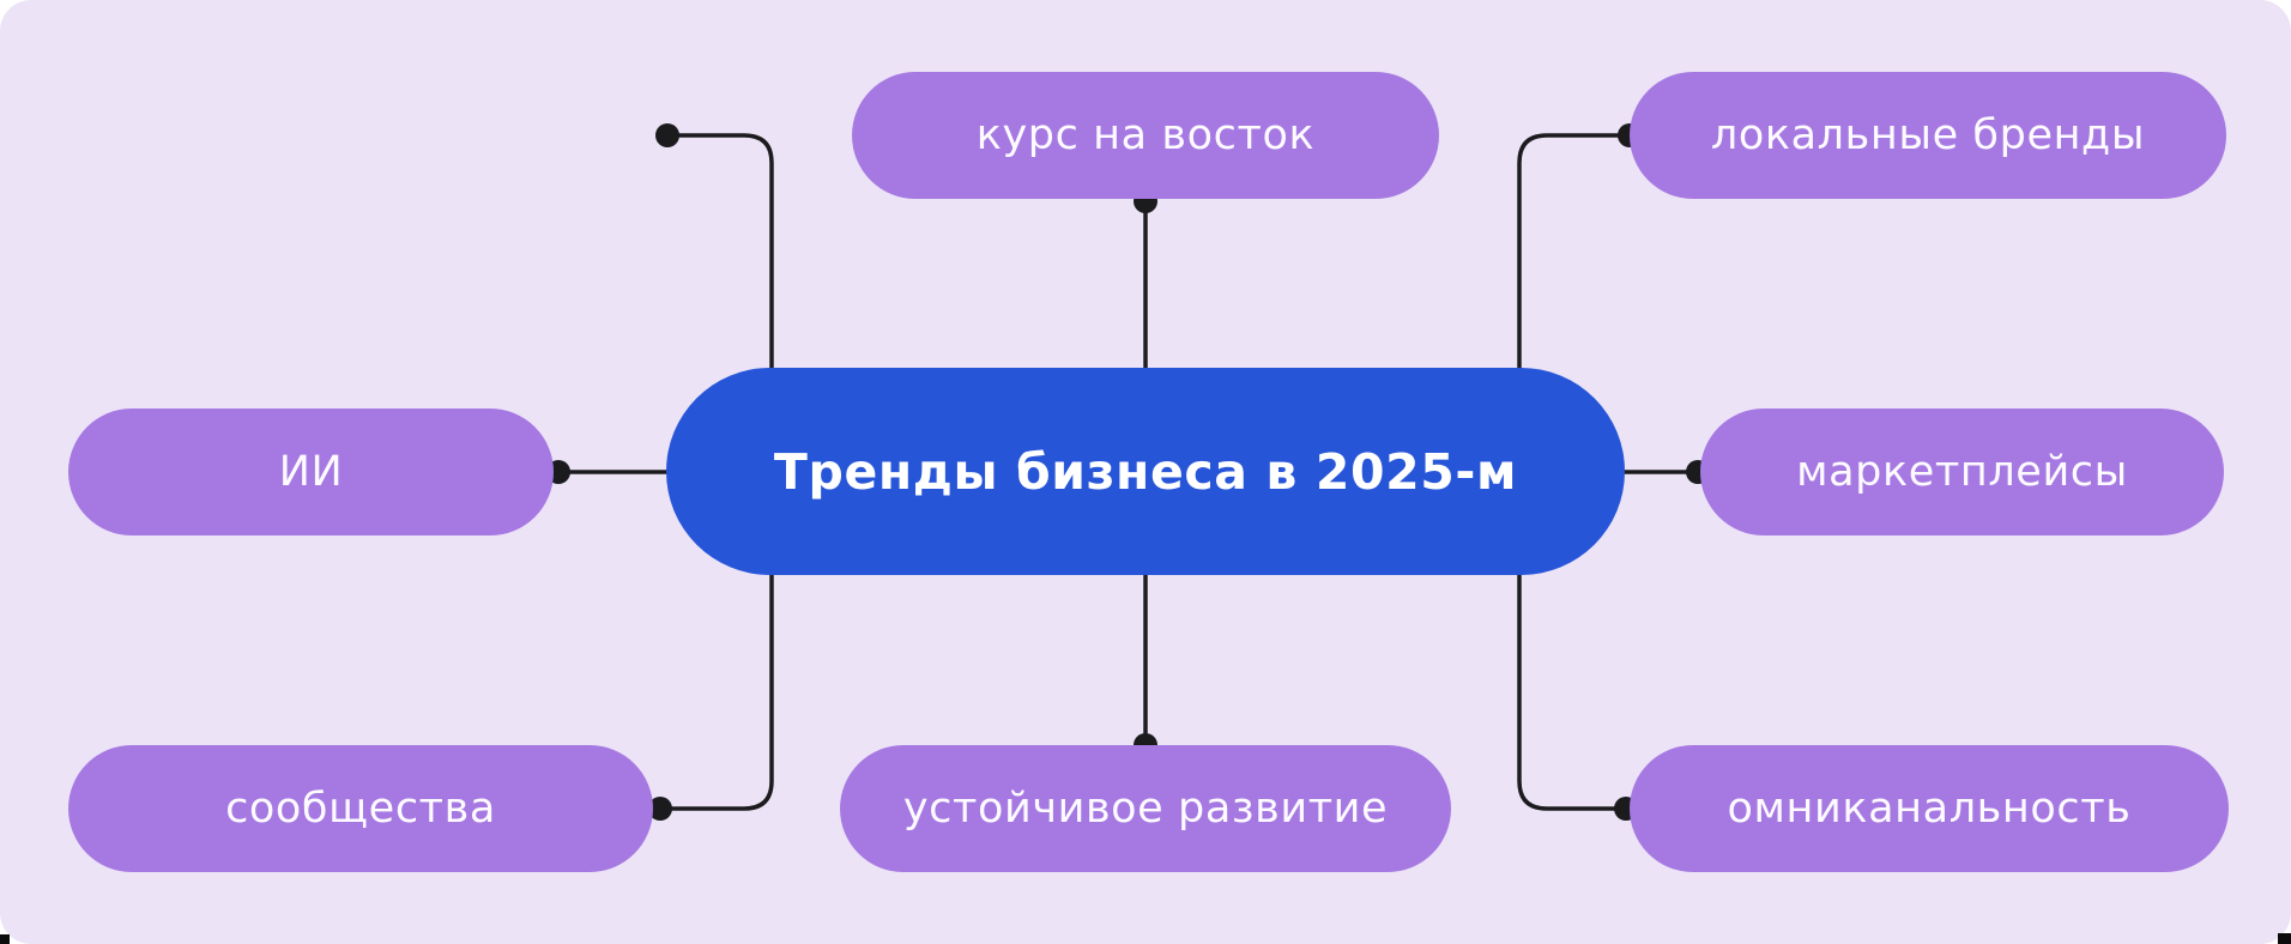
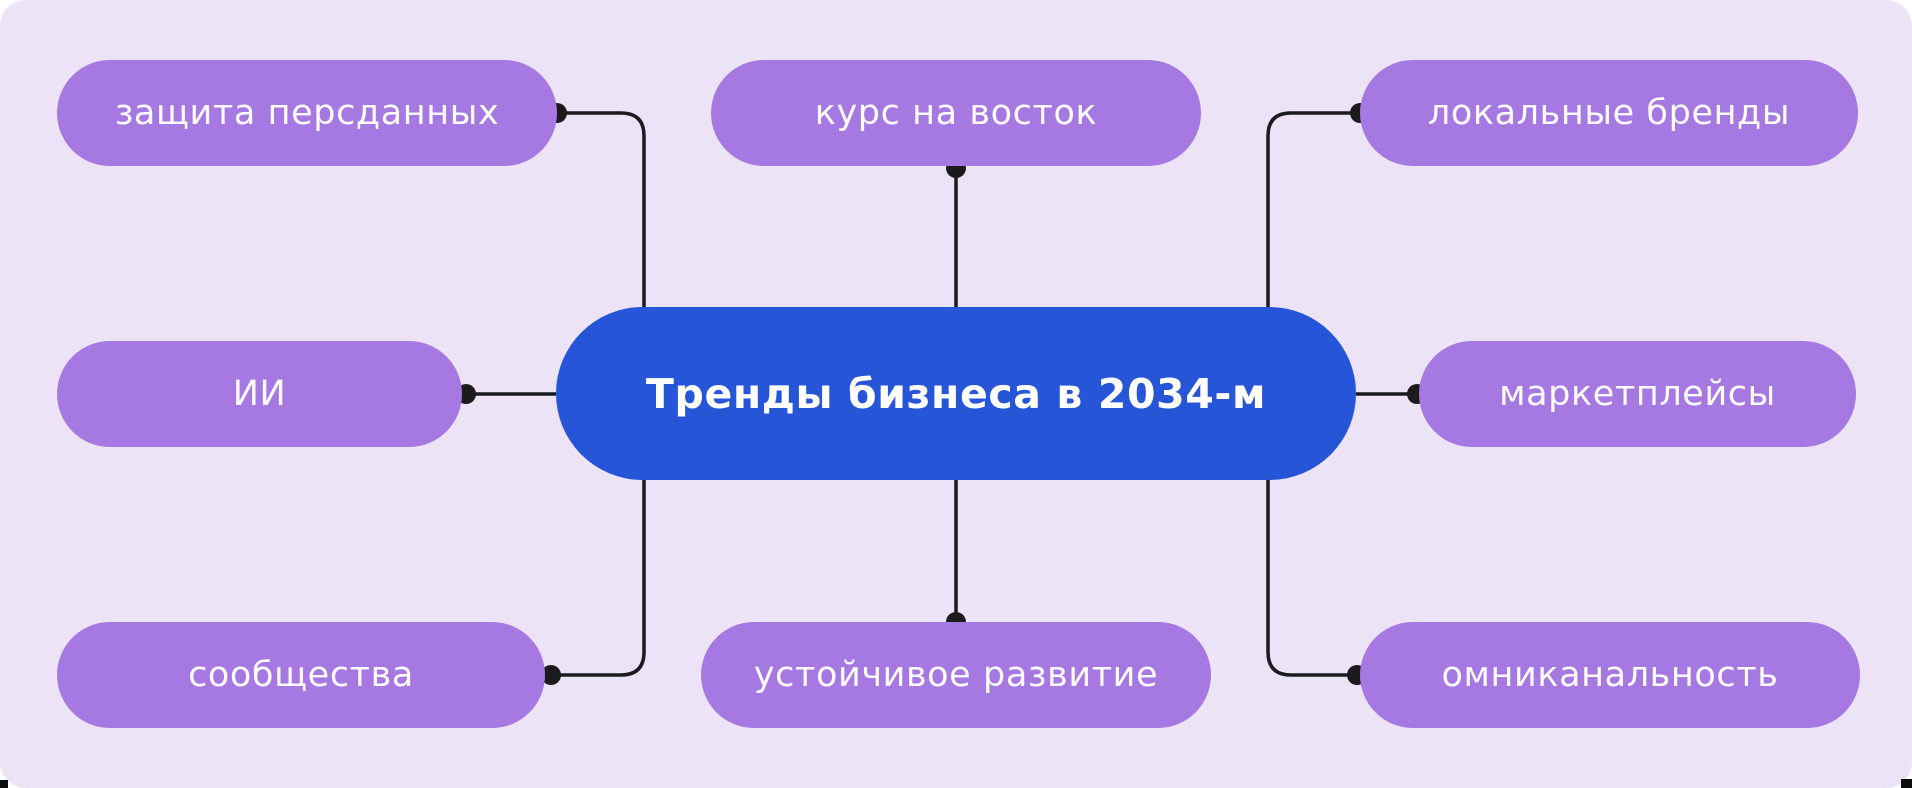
+ защита персданных
  курс на восток
  локальные бренды
  ИИ
  маркетплейсы
  сообщества
  устойчивое развитие
  омниканальность
- Тренды бизнеса в 2025-м
+ Тренды бизнеса в 2034-м
